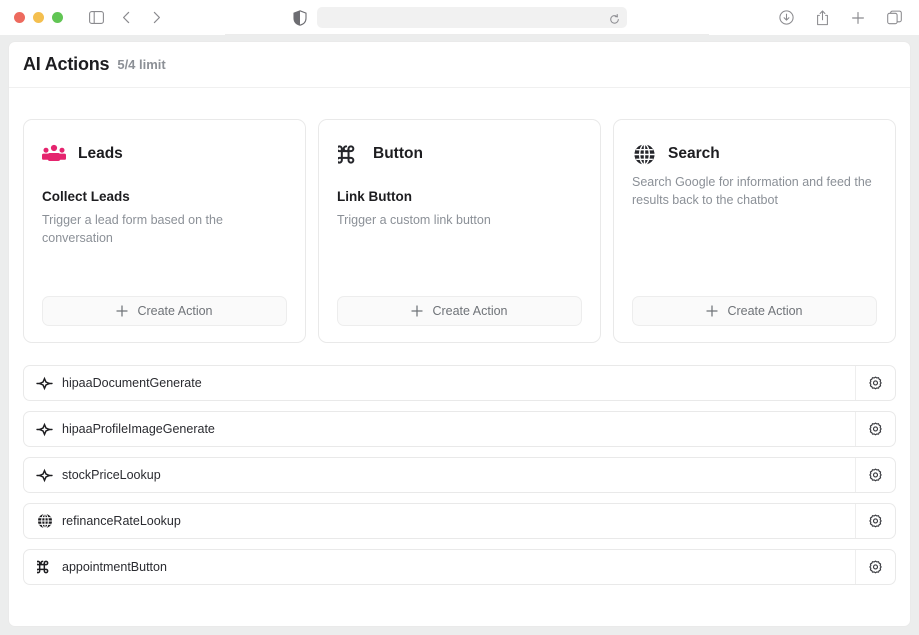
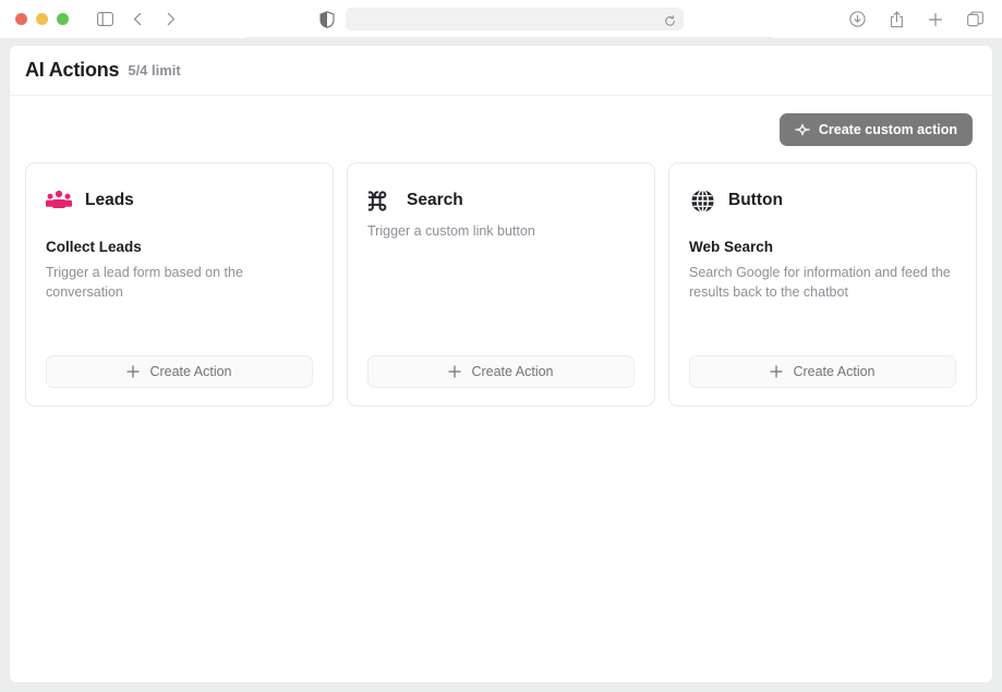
  AI Actions
  5/4 limit
+ Create custom action
  Leads
  Collect Leads
  Trigger a lead form based on the conversation
  Create Action
- Button
+ Search
- Link Button
  Trigger a custom link button
  Create Action
- Search
+ Button
+ Web Search
  Search Google for information and feed the results back to the chatbot
  Create Action
- hipaaDocumentGenerate
- hipaaProfileImageGenerate
- stockPriceLookup
- refinanceRateLookup
- appointmentButton
